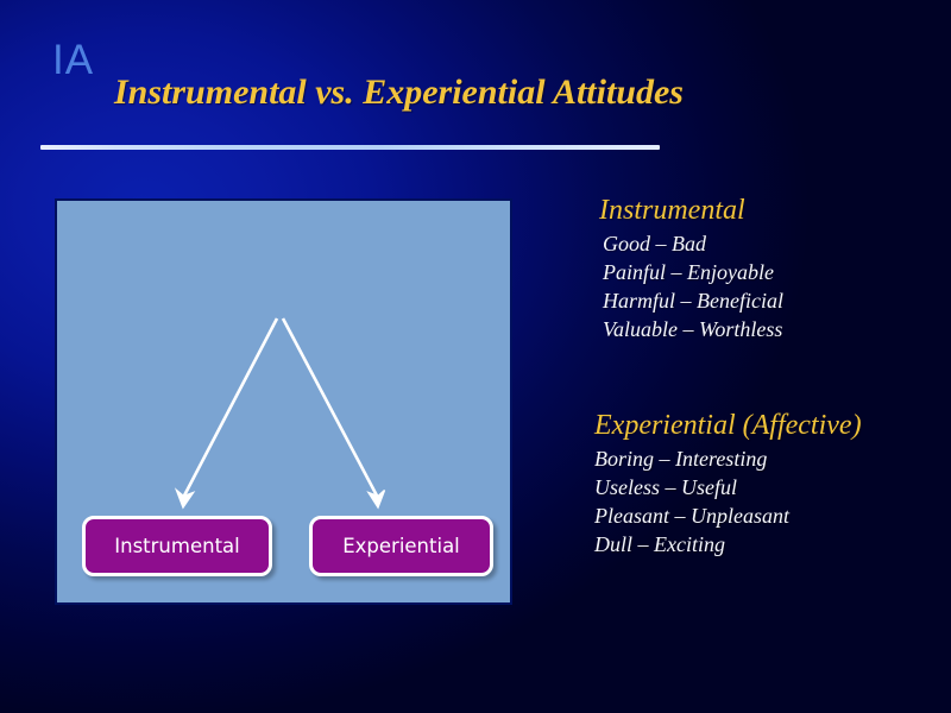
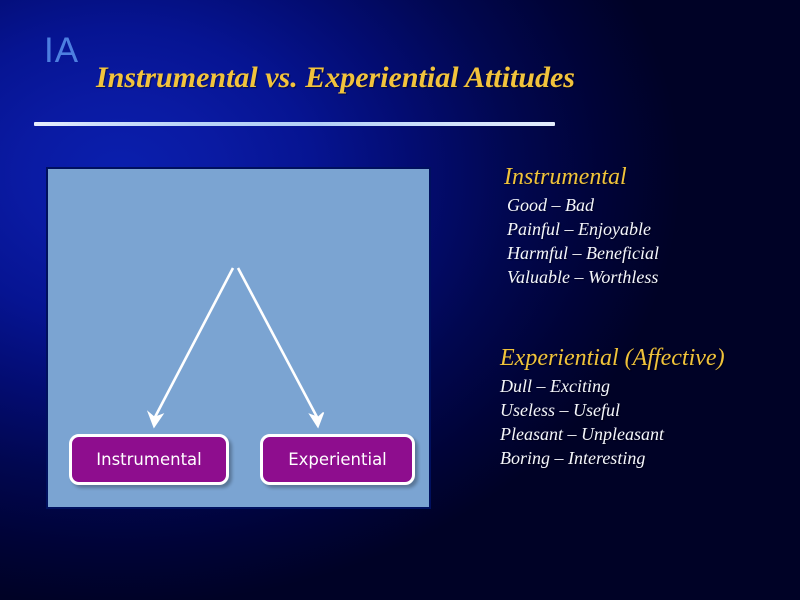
  IA
  Instrumental vs. Experiential Attitudes
  Instrumental
  Experiential
  Instrumental
  Good – Bad
  Painful – Enjoyable
  Harmful – Beneficial
  Valuable – Worthless
  Experiential (Affective)
- Boring – Interesting
+ Dull – Exciting
  Useless – Useful
  Pleasant – Unpleasant
- Dull – Exciting
+ Boring – Interesting
